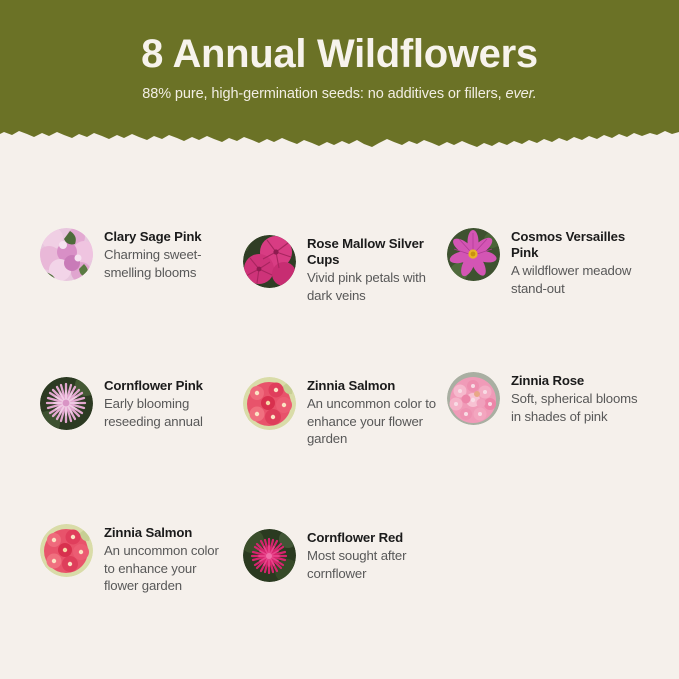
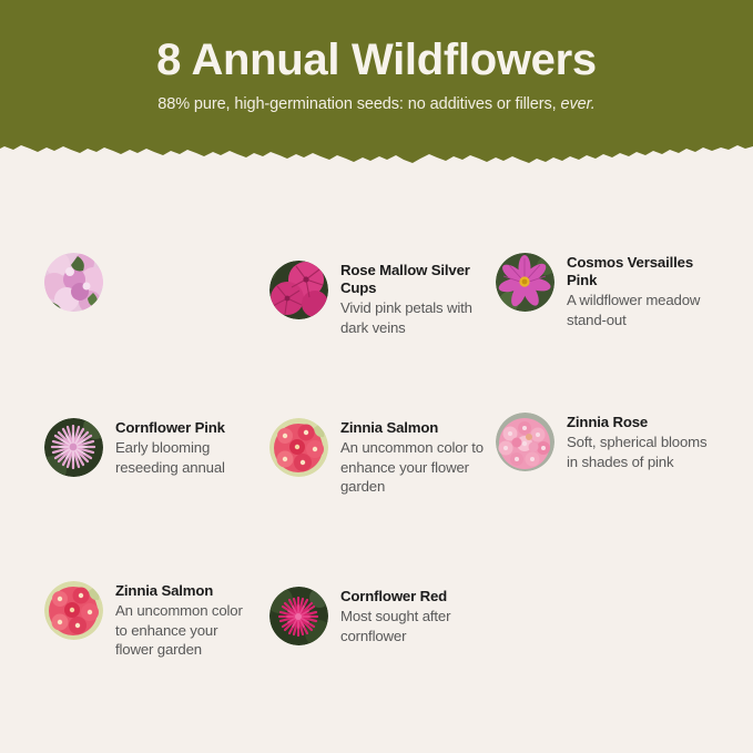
  8 Annual Wildflowers
  88% pure, high-germination seeds: no additives or fillers, ever.
- Clary Sage Pink
- Charming sweet-smelling blooms
  Rose Mallow Silver Cups
  Vivid pink petals with dark veins
  Cosmos Versailles Pink
  A wildflower meadow stand-out
  Cornflower Pink
  Early blooming reseeding annual
  Zinnia Salmon
  An uncommon color to enhance your flower garden
  Zinnia Rose
  Soft, spherical blooms in shades of pink
  Zinnia Salmon
  An uncommon color to enhance your flower garden
  Cornflower Red
  Most sought after cornflower
